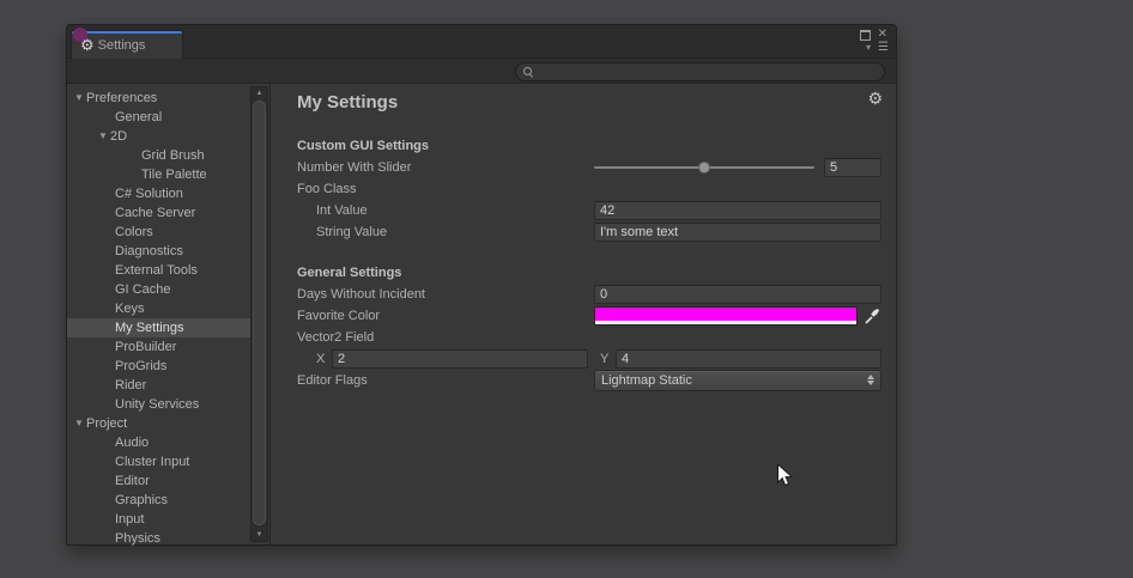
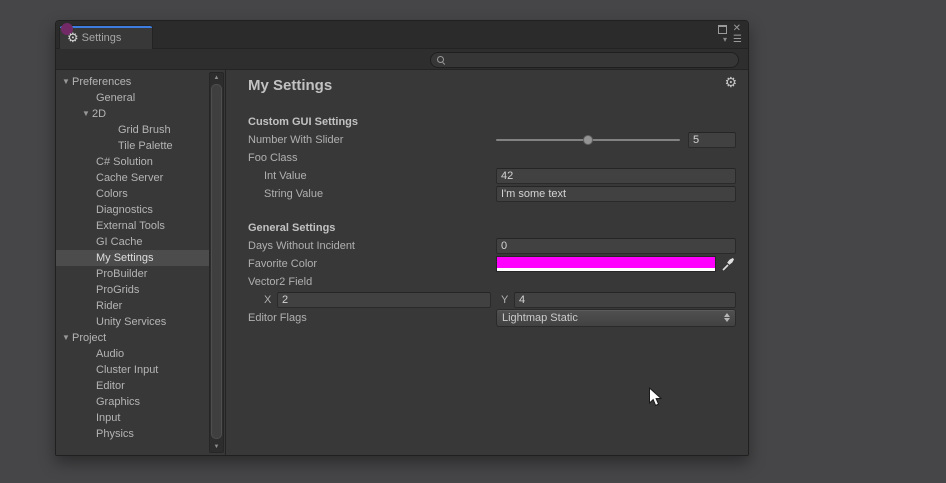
  ⚙
  Settings
  ✕
  ▾
  ☰
  ▼
  Preferences
  General
  ▼
  2D
  Grid Brush
  Tile Palette
  C# Solution
  Cache Server
  Colors
  Diagnostics
  External Tools
  GI Cache
- Keys
  My Settings
  ProBuilder
  ProGrids
  Rider
  Unity Services
  ▼
  Project
  Audio
  Cluster Input
  Editor
  Graphics
  Input
  Physics
  My Settings
  ⚙
  Custom GUI Settings
  Number With Slider
  5
  Foo Class
  Int Value
  42
  String Value
  I'm some text
  General Settings
  Days Without Incident
  0
  Favorite Color
  Vector2 Field
  X
  2
  Y
  4
  Editor Flags
  Lightmap Static
